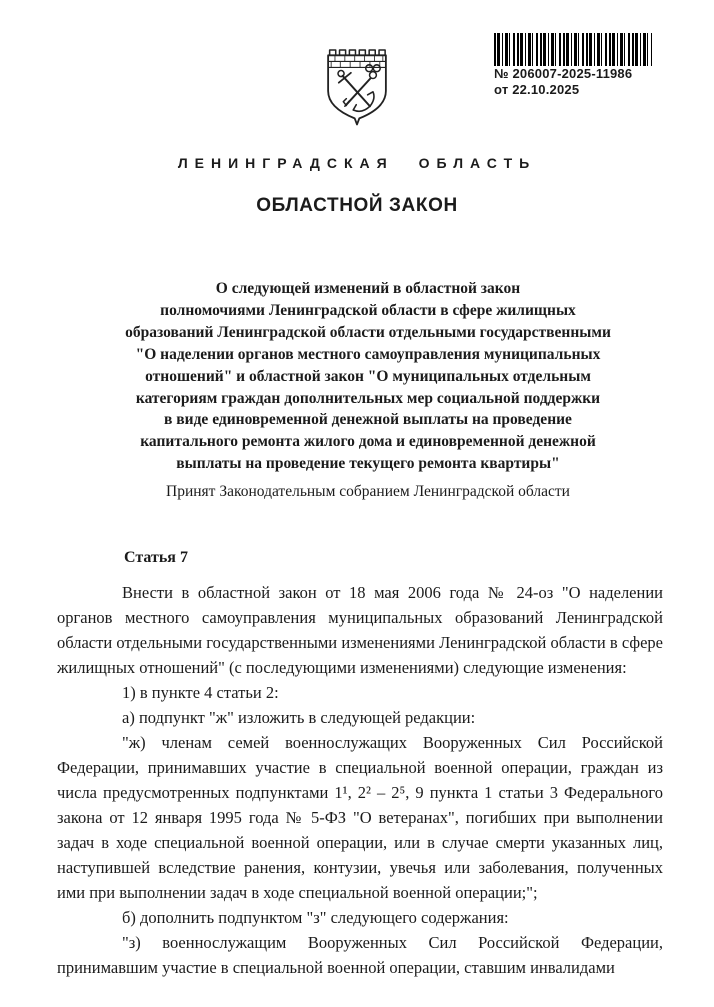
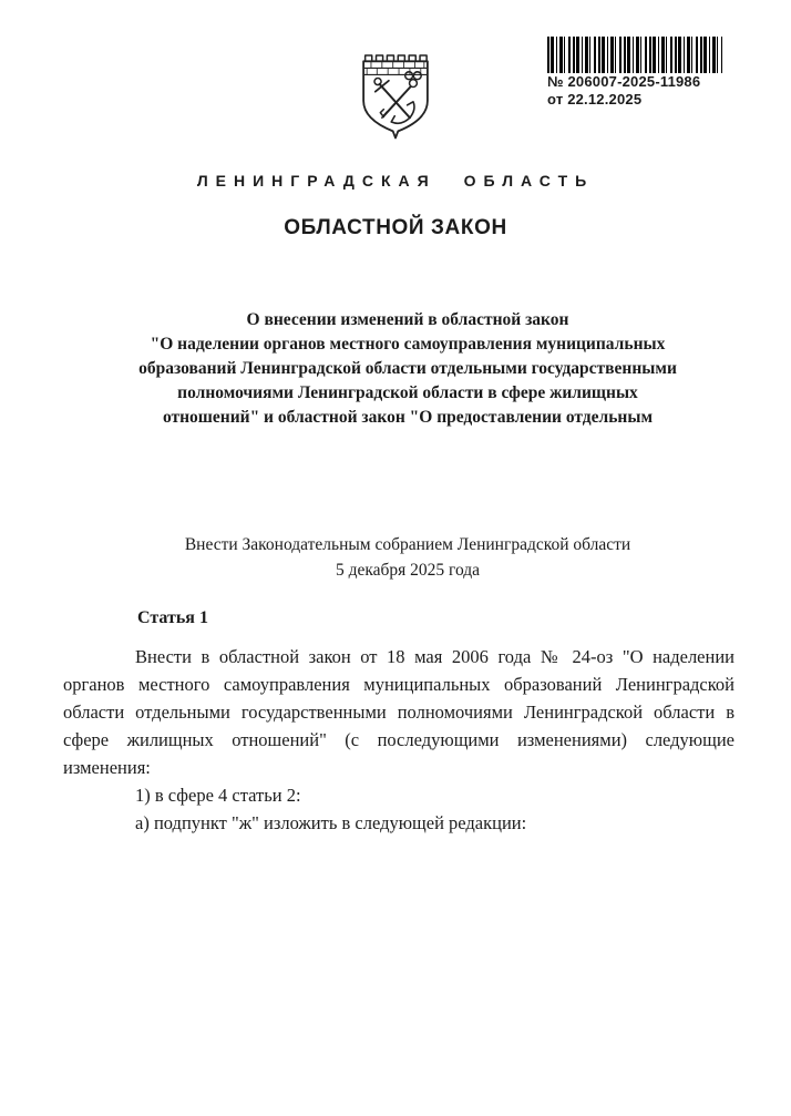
  № 206007-2025-11986
- от 22.10.2025
+ от 22.12.2025
  ЛЕНИНГРАДСКАЯ ОБЛАСТЬ
  ОБЛАСТНОЙ ЗАКОН
- О следующей изменений в областной закон
+ О внесении изменений в областной закон
- полномочиями Ленинградской области в сфере жилищных
+ "О наделении органов местного самоуправления муниципальных
  образований Ленинградской области отдельными государственными
- "О наделении органов местного самоуправления муниципальных
+ полномочиями Ленинградской области в сфере жилищных
- отношений" и областной закон "О муниципальных отдельным
+ отношений" и областной закон "О предоставлении отдельным
- категориям граждан дополнительных мер социальной поддержки
- в виде единовременной денежной выплаты на проведение
- капитального ремонта жилого дома и единовременной денежной
- выплаты на проведение текущего ремонта квартиры"
- Принят Законодательным собранием Ленинградской области
+ Внести Законодательным собранием Ленинградской области
+ 5 декабря 2025 года
- Статья 7
+ Статья 1
- Внести в областной закон от 18 мая 2006 года № 24-оз "О наделении органов местного самоуправления муниципальных образований Ленинградской области отдельными государственными изменениями Ленинградской области в сфере жилищных отношений" (с последующими изменениями) следующие изменения:
+ Внести в областной закон от 18 мая 2006 года № 24-оз "О наделении органов местного самоуправления муниципальных образований Ленинградской области отдельными государственными полномочиями Ленинградской области в сфере жилищных отношений" (с последующими изменениями) следующие изменения:
- 1) в пункте 4 статьи 2:
+ 1) в сфере 4 статьи 2:
  а) подпункт "ж" изложить в следующей редакции:
- "ж) членам семей военнослужащих Вооруженных Сил Российской Федерации, принимавших участие в специальной военной операции, граждан из числа предусмотренных подпунктами 1¹, 2² – 2⁵, 9 пункта 1 статьи 3 Федерального закона от 12 января 1995 года № 5-ФЗ "О ветеранах", погибших при выполнении задач в ходе специальной военной операции, или в случае смерти указанных лиц, наступившей вследствие ранения, контузии, увечья или заболевания, полученных ими при выполнении задач в ходе специальной военной операции;";
- б) дополнить подпунктом "з" следующего содержания:
- "з) военнослужащим Вооруженных Сил Российской Федерации, принимавшим участие в специальной военной операции, ставшим инвалидами
